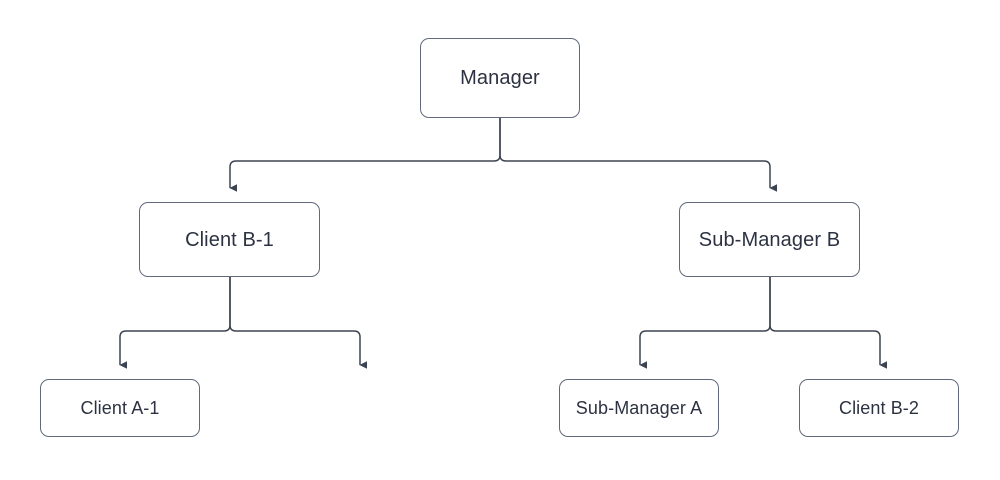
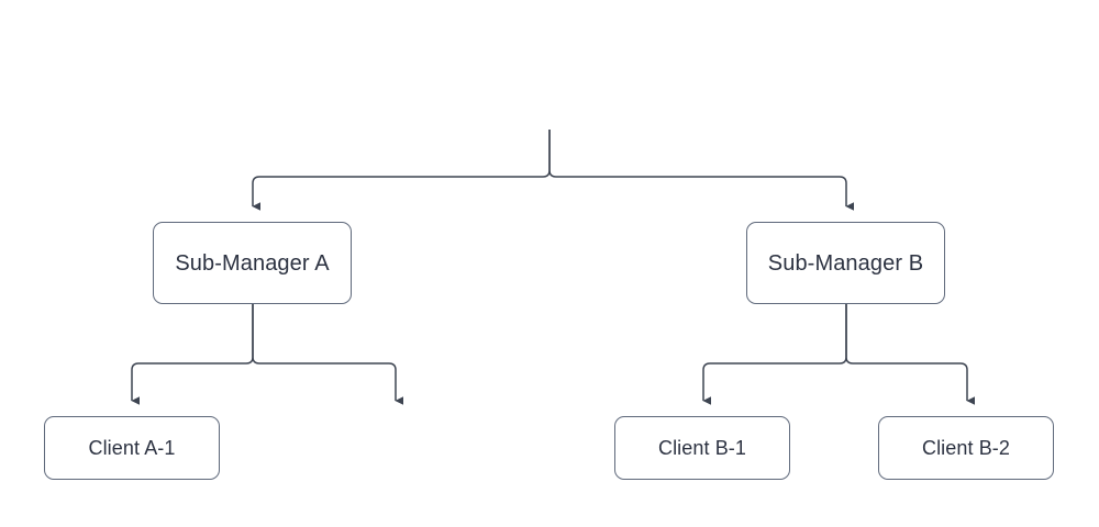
- Manager
- Client B-1
+ Sub-Manager A
  Sub-Manager B
  Client A-1
- Sub-Manager A
+ Client B-1
  Client B-2
